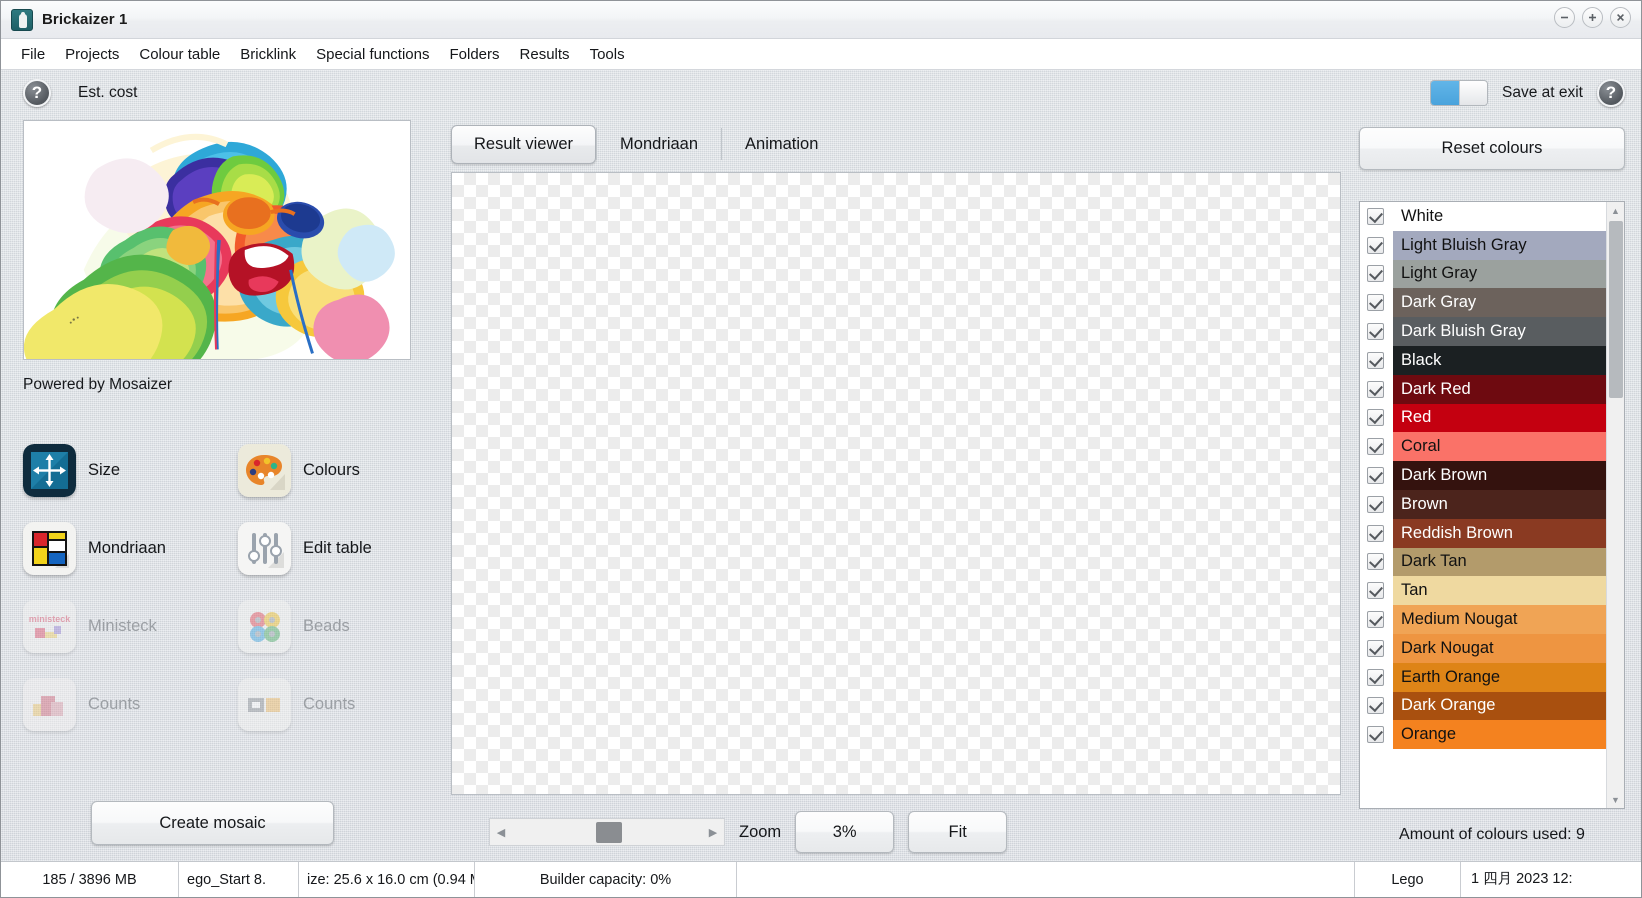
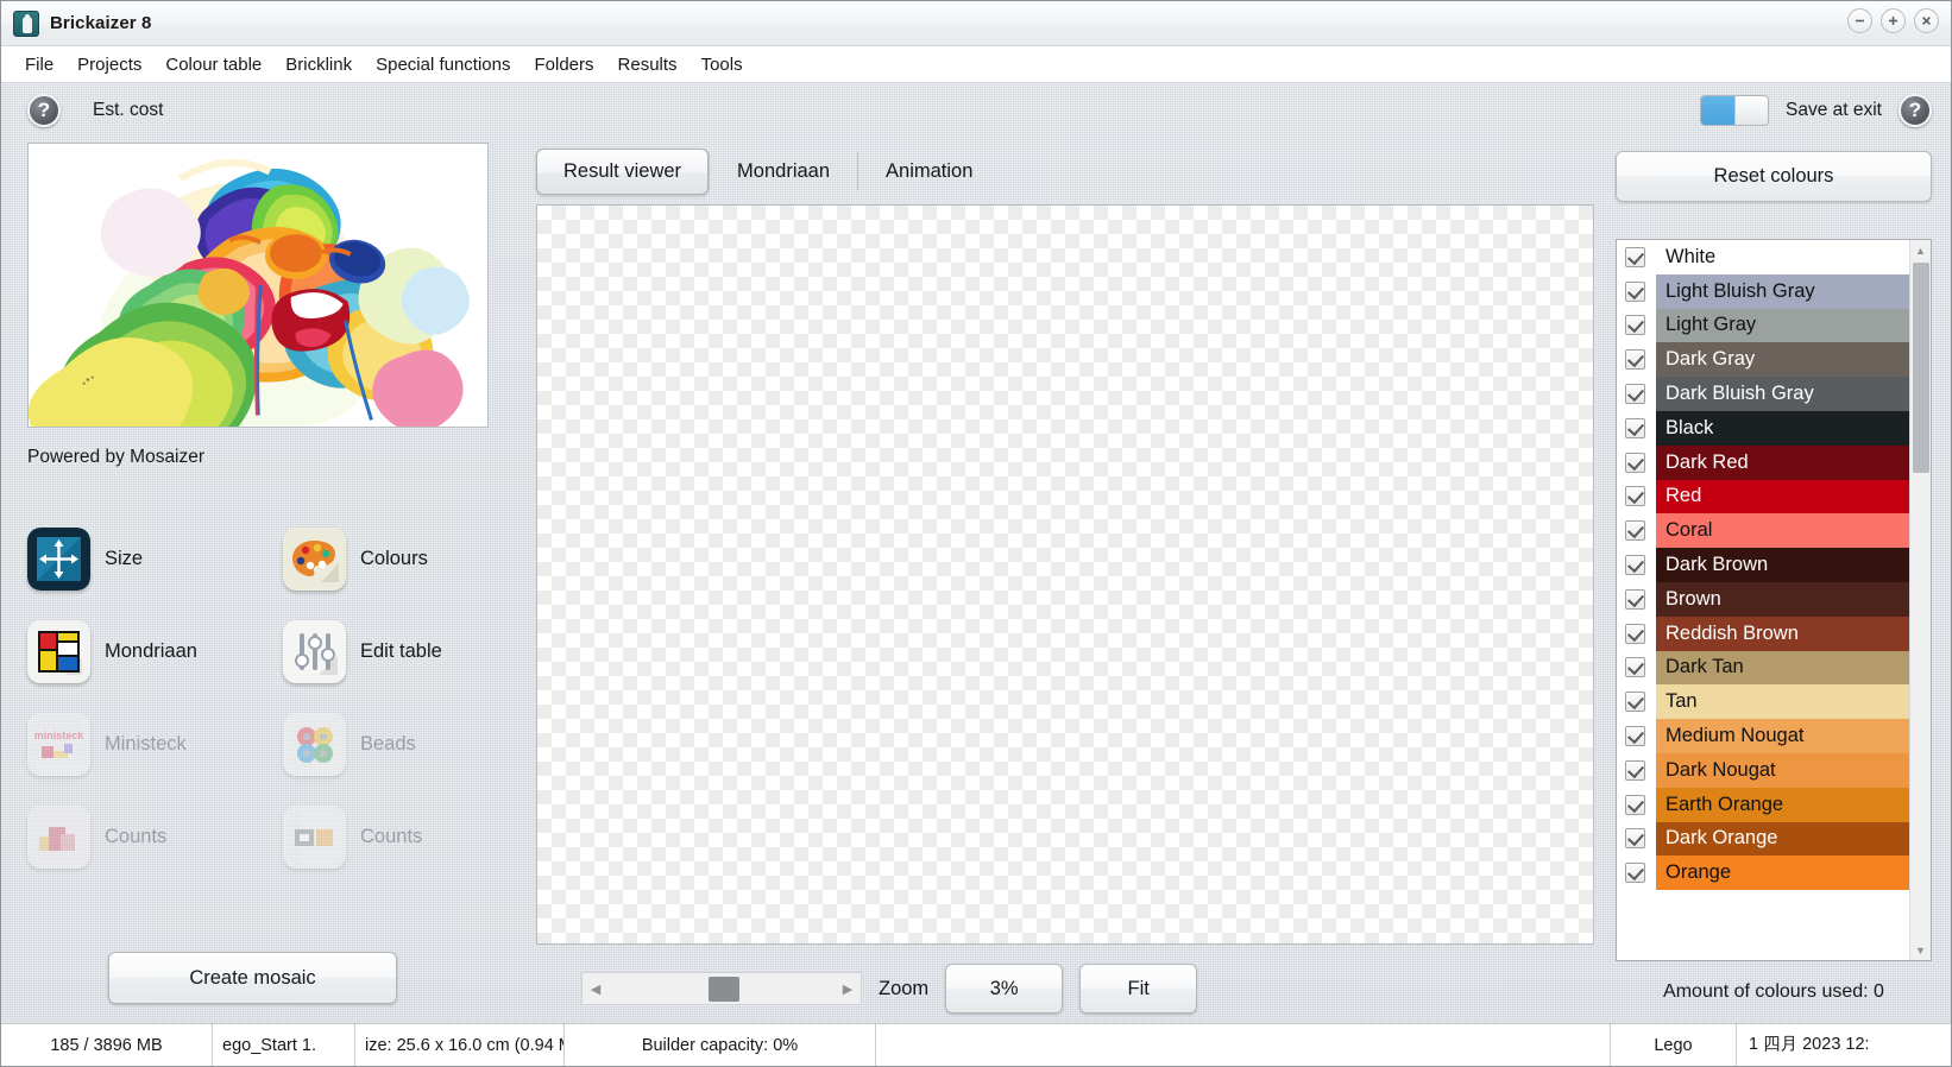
- Brickaizer 1
+ Brickaizer 8
  File
  Projects
  Colour table
  Bricklink
  Special functions
  Folders
  Results
  Tools
  ?
  Est. cost
  Save at exit
  ?
  Powered by Mosaizer
  Size
  Colours
  Mondriaan
  Edit table
  ministeck
  Ministeck
  Beads
  Counts
  Counts
  Create mosaic
  Result viewer
  Mondriaan
  Animation
  ◀
  ▶
  Zoom
  3%
  Fit
  Reset colours
  White
  Light Bluish Gray
  Light Gray
  Dark Gray
  Dark Bluish Gray
  Black
  Dark Red
  Red
  Coral
  Dark Brown
  Brown
  Reddish Brown
  Dark Tan
  Tan
  Medium Nougat
  Dark Nougat
  Earth Orange
  Dark Orange
  Orange
  ▲
  ▼
- Amount of colours used: 9
+ Amount of colours used: 0
  185 / 3896 MB
- ego_Start 8.
+ ego_Start 1.
  ize: 25.6 x 16.0 cm (0.94
  Builder capacity: 0%
  Lego
  1 四月 2023 12:
